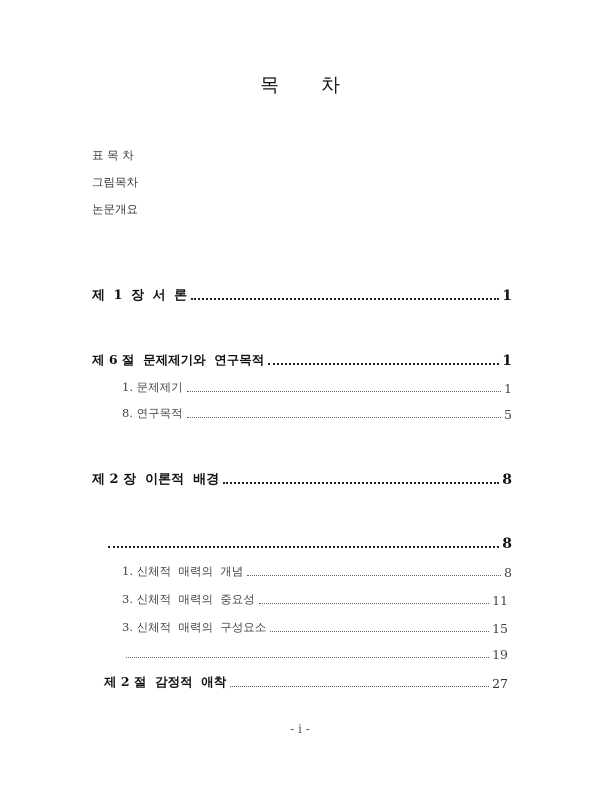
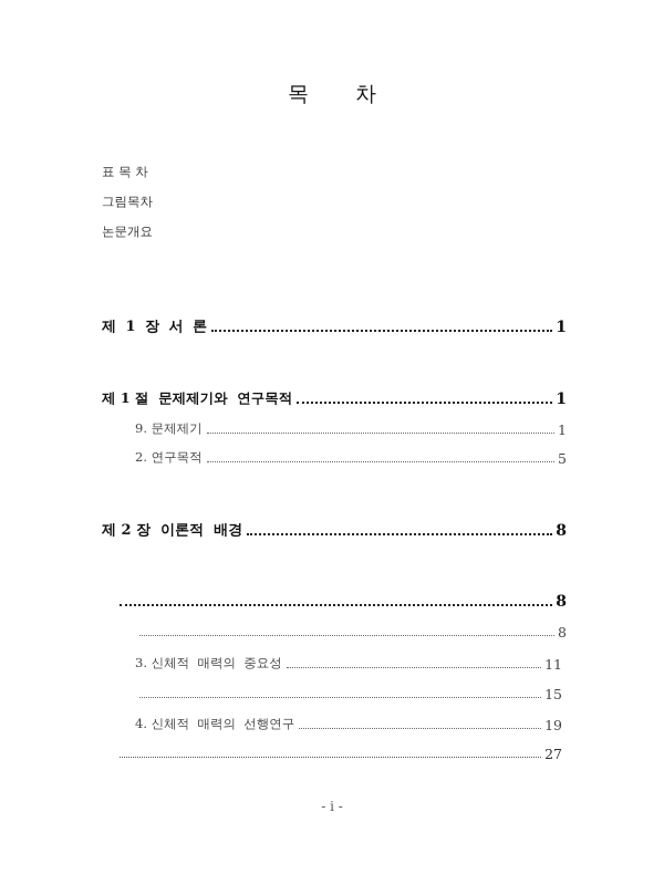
  목 차
  표 목 차
  그림목차
  논문개요
  제 1 장 서 론
  1
- 제 6 절 문제제기와 연구목적
+ 제 1 절 문제제기와 연구목적
  1
- 1. 문제제기
+ 9. 문제제기
  1
- 8. 연구목적
+ 2. 연구목적
  5
  제 2 장 이론적 배경
  8
  8
- 1. 신체적 매력의 개념
  8
  3. 신체적 매력의 중요성
  11
- 3. 신체적 매력의 구성요소
  15
+ 4. 신체적 매력의 선행연구
  19
- 제 2 절 감정적 애착
  27
  - i -
